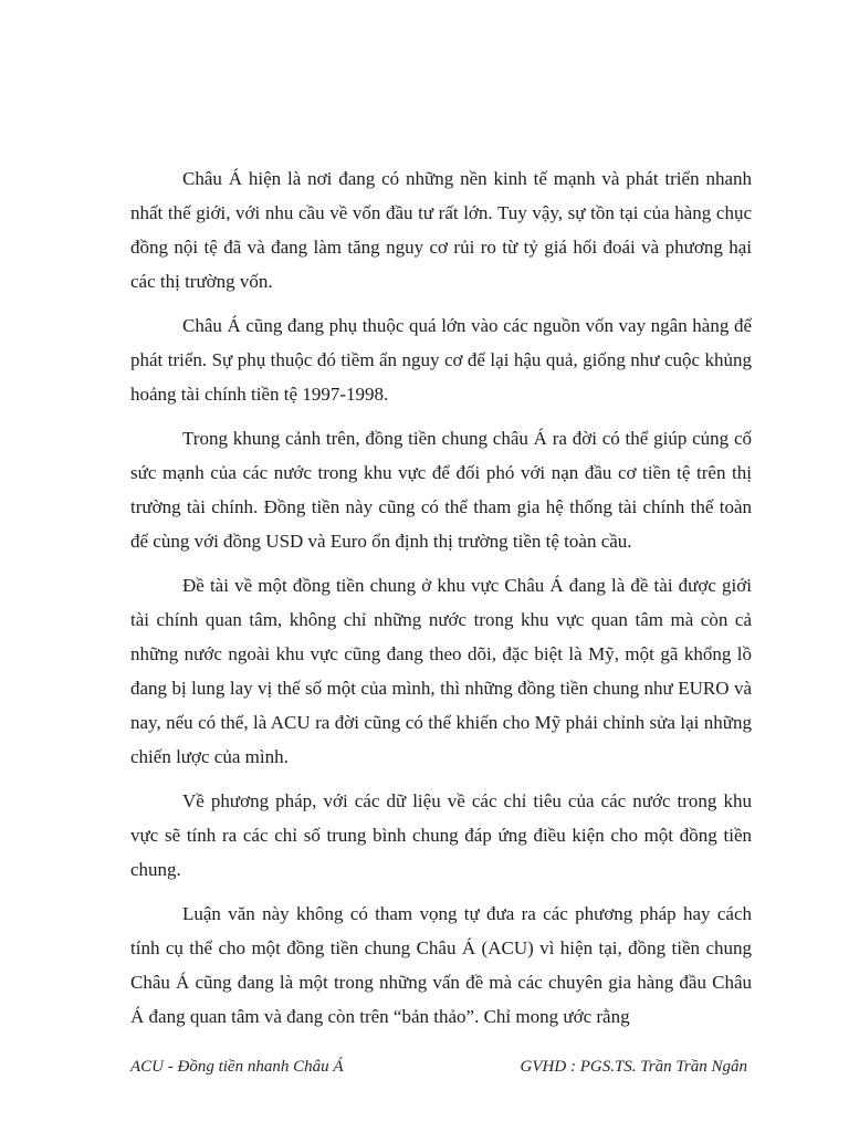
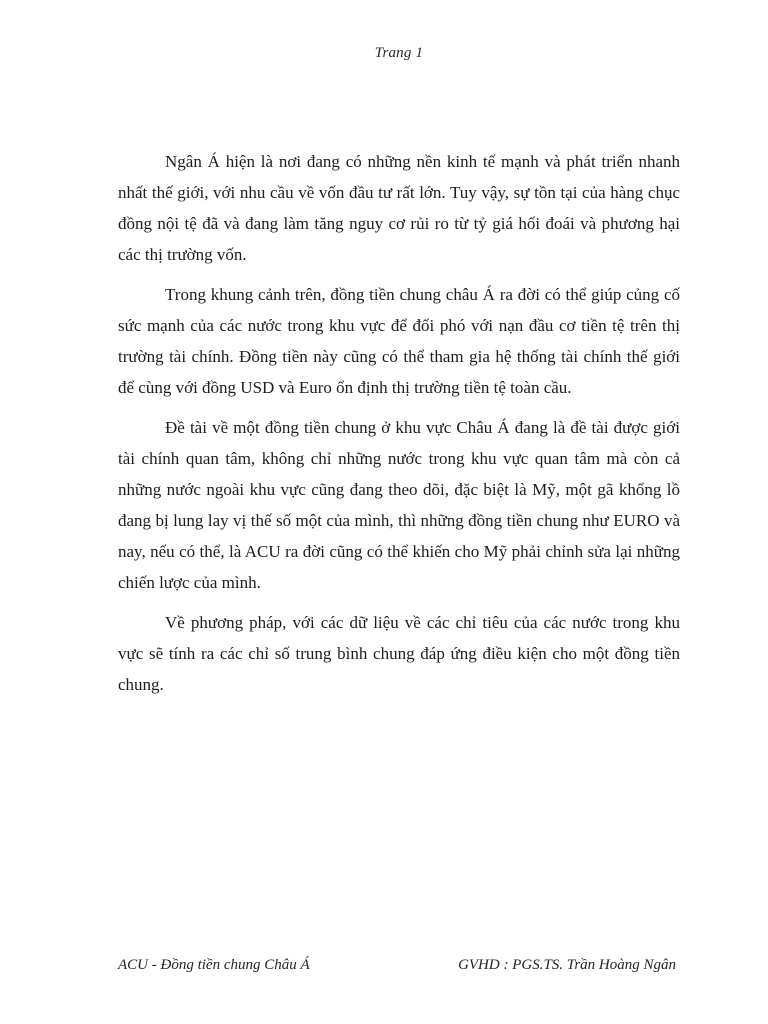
+ Trang 1
- Châu Á hiện là nơi đang có những nền kinh tế mạnh và phát triển nhanh nhất thế giới, với nhu cầu về vốn đầu tư rất lớn. Tuy vậy, sự tồn tại của hàng chục đồng nội tệ đã và đang làm tăng nguy cơ rủi ro từ tỷ giá hối đoái và phương hại các thị trường vốn.
+ Ngân Á hiện là nơi đang có những nền kinh tế mạnh và phát triển nhanh nhất thế giới, với nhu cầu về vốn đầu tư rất lớn. Tuy vậy, sự tồn tại của hàng chục đồng nội tệ đã và đang làm tăng nguy cơ rủi ro từ tỷ giá hối đoái và phương hại các thị trường vốn.
- Châu Á cũng đang phụ thuộc quá lớn vào các nguồn vốn vay ngân hàng để phát triển. Sự phụ thuộc đó tiềm ẩn nguy cơ để lại hậu quả, giống như cuộc khủng hoảng tài chính tiền tệ 1997-1998.
- Trong khung cảnh trên, đồng tiền chung châu Á ra đời có thể giúp củng cố sức mạnh của các nước trong khu vực để đối phó với nạn đầu cơ tiền tệ trên thị trường tài chính. Đồng tiền này cũng có thể tham gia hệ thống tài chính thế toàn để cùng với đồng USD và Euro ổn định thị trường tiền tệ toàn cầu.
+ Trong khung cảnh trên, đồng tiền chung châu Á ra đời có thể giúp củng cố sức mạnh của các nước trong khu vực để đối phó với nạn đầu cơ tiền tệ trên thị trường tài chính. Đồng tiền này cũng có thể tham gia hệ thống tài chính thế giới để cùng với đồng USD và Euro ổn định thị trường tiền tệ toàn cầu.
  Đề tài về một đồng tiền chung ở khu vực Châu Á đang là đề tài được giới tài chính quan tâm, không chỉ những nước trong khu vực quan tâm mà còn cả những nước ngoài khu vực cũng đang theo dõi, đặc biệt là Mỹ, một gã khổng lồ đang bị lung lay vị thế số một của mình, thì những đồng tiền chung như EURO và nay, nếu có thể, là ACU ra đời cũng có thể khiến cho Mỹ phải chỉnh sửa lại những chiến lược của mình.
  Về phương pháp, với các dữ liệu về các chỉ tiêu của các nước trong khu vực sẽ tính ra các chỉ số trung bình chung đáp ứng điều kiện cho một đồng tiền chung.
- Luận văn này không có tham vọng tự đưa ra các phương pháp hay cách tính cụ thể cho một đồng tiền chung Châu Á (ACU) vì hiện tại, đồng tiền chung Châu Á cũng đang là một trong những vấn đề mà các chuyên gia hàng đầu Châu Á đang quan tâm và đang còn trên “bản thảo”. Chỉ mong ước rằng
- ACU - Đồng tiền nhanh Châu Á
+ ACU - Đồng tiền chung Châu Á
- GVHD : PGS.TS. Trần Trần Ngân
+ GVHD : PGS.TS. Trần Hoàng Ngân
